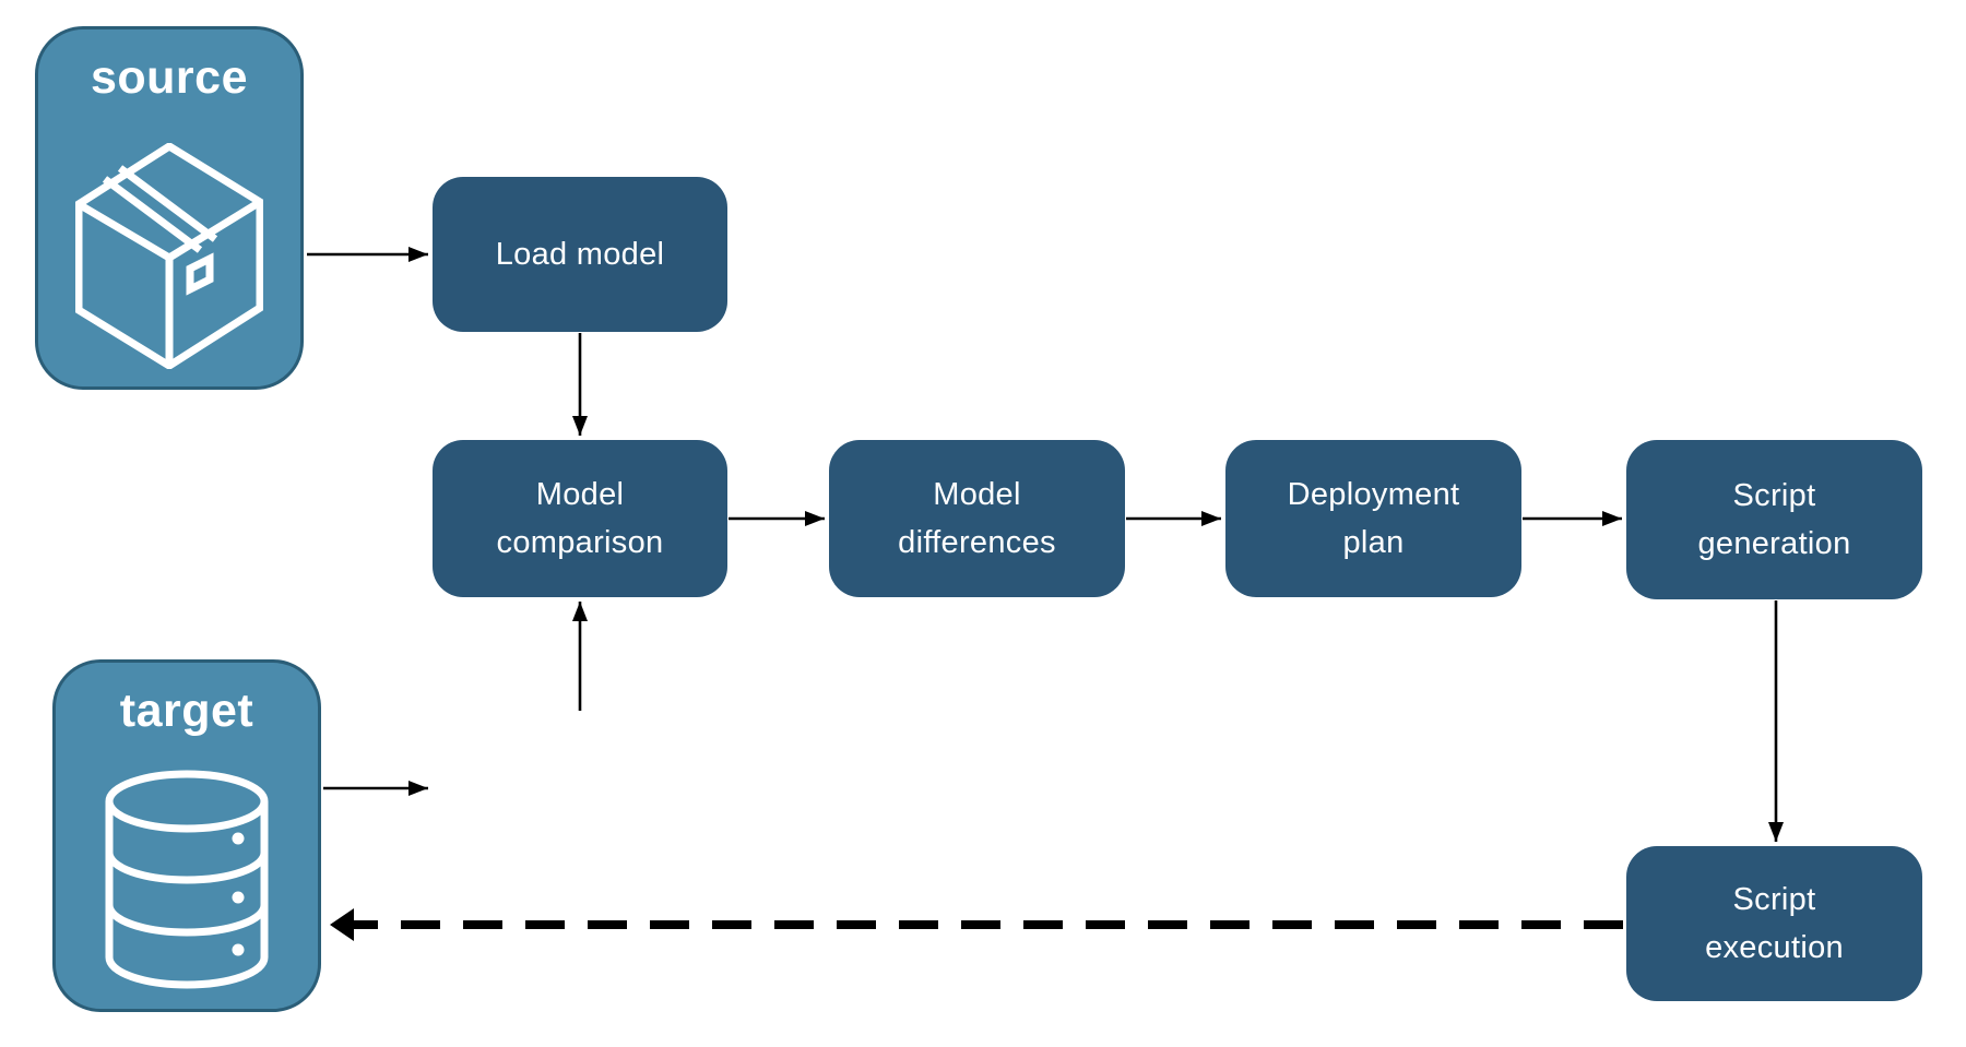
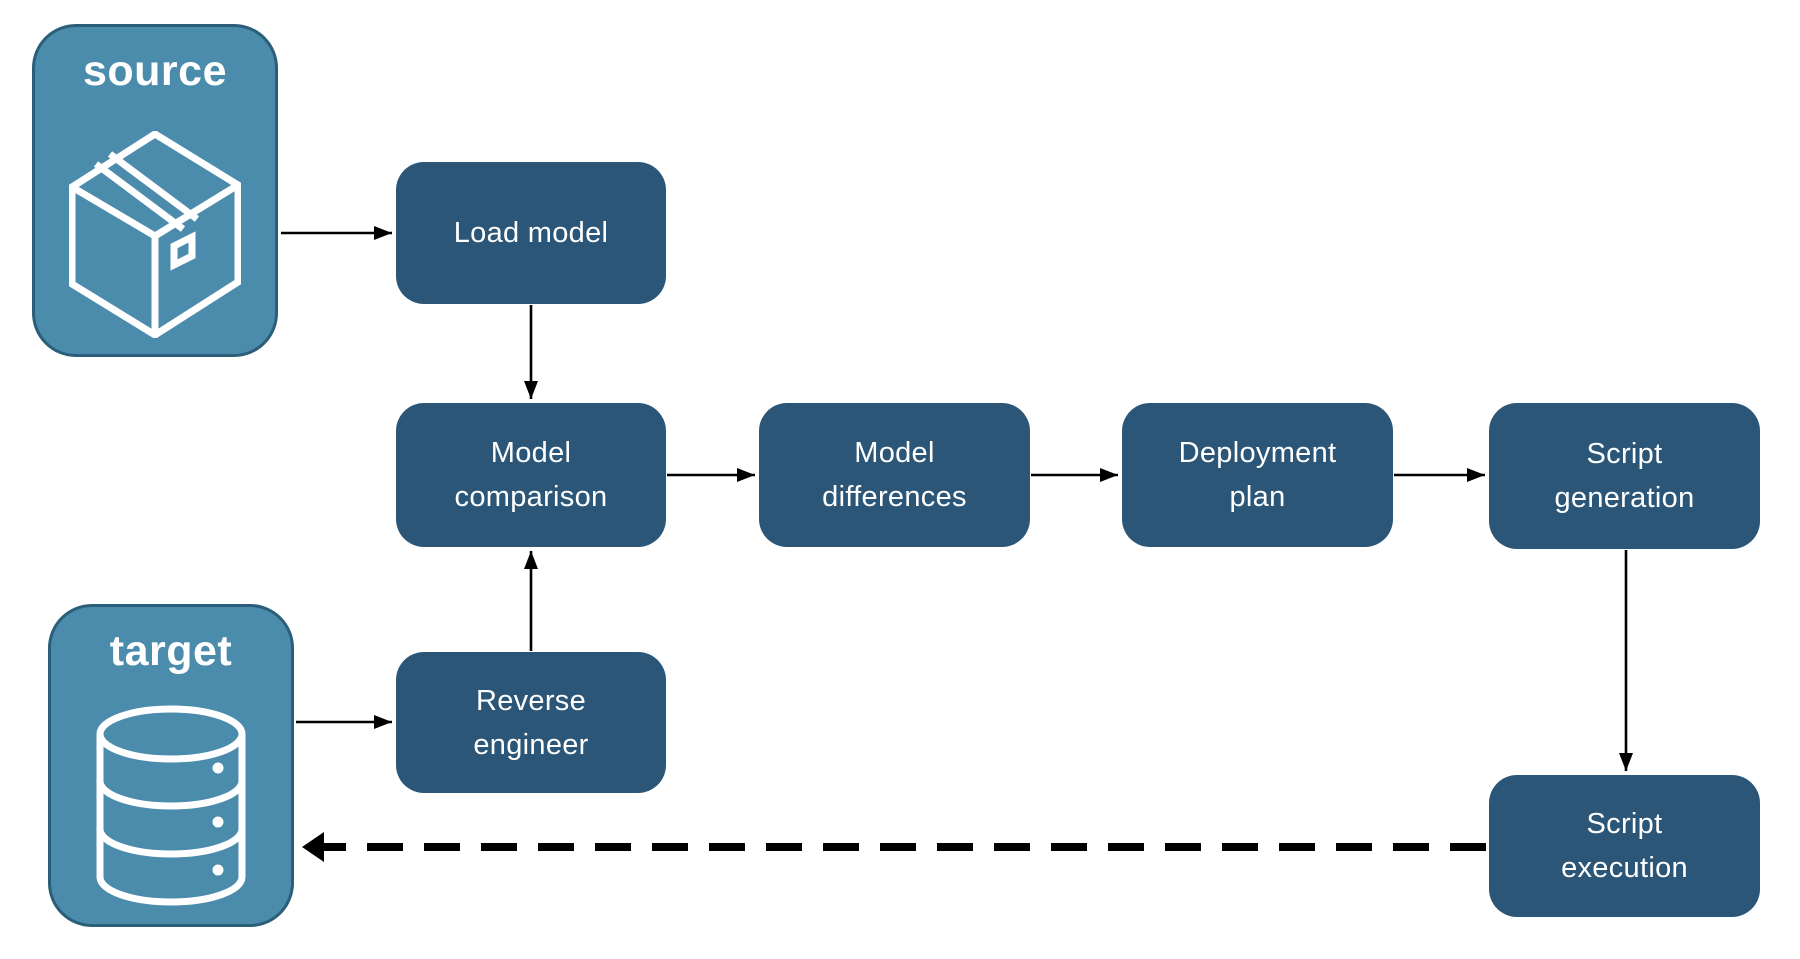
  source
  target
  Load model
  Model
  comparison
  Model
  differences
  Deployment
  plan
  Script
  generation
+ Reverse
+ engineer
  Script
  execution
